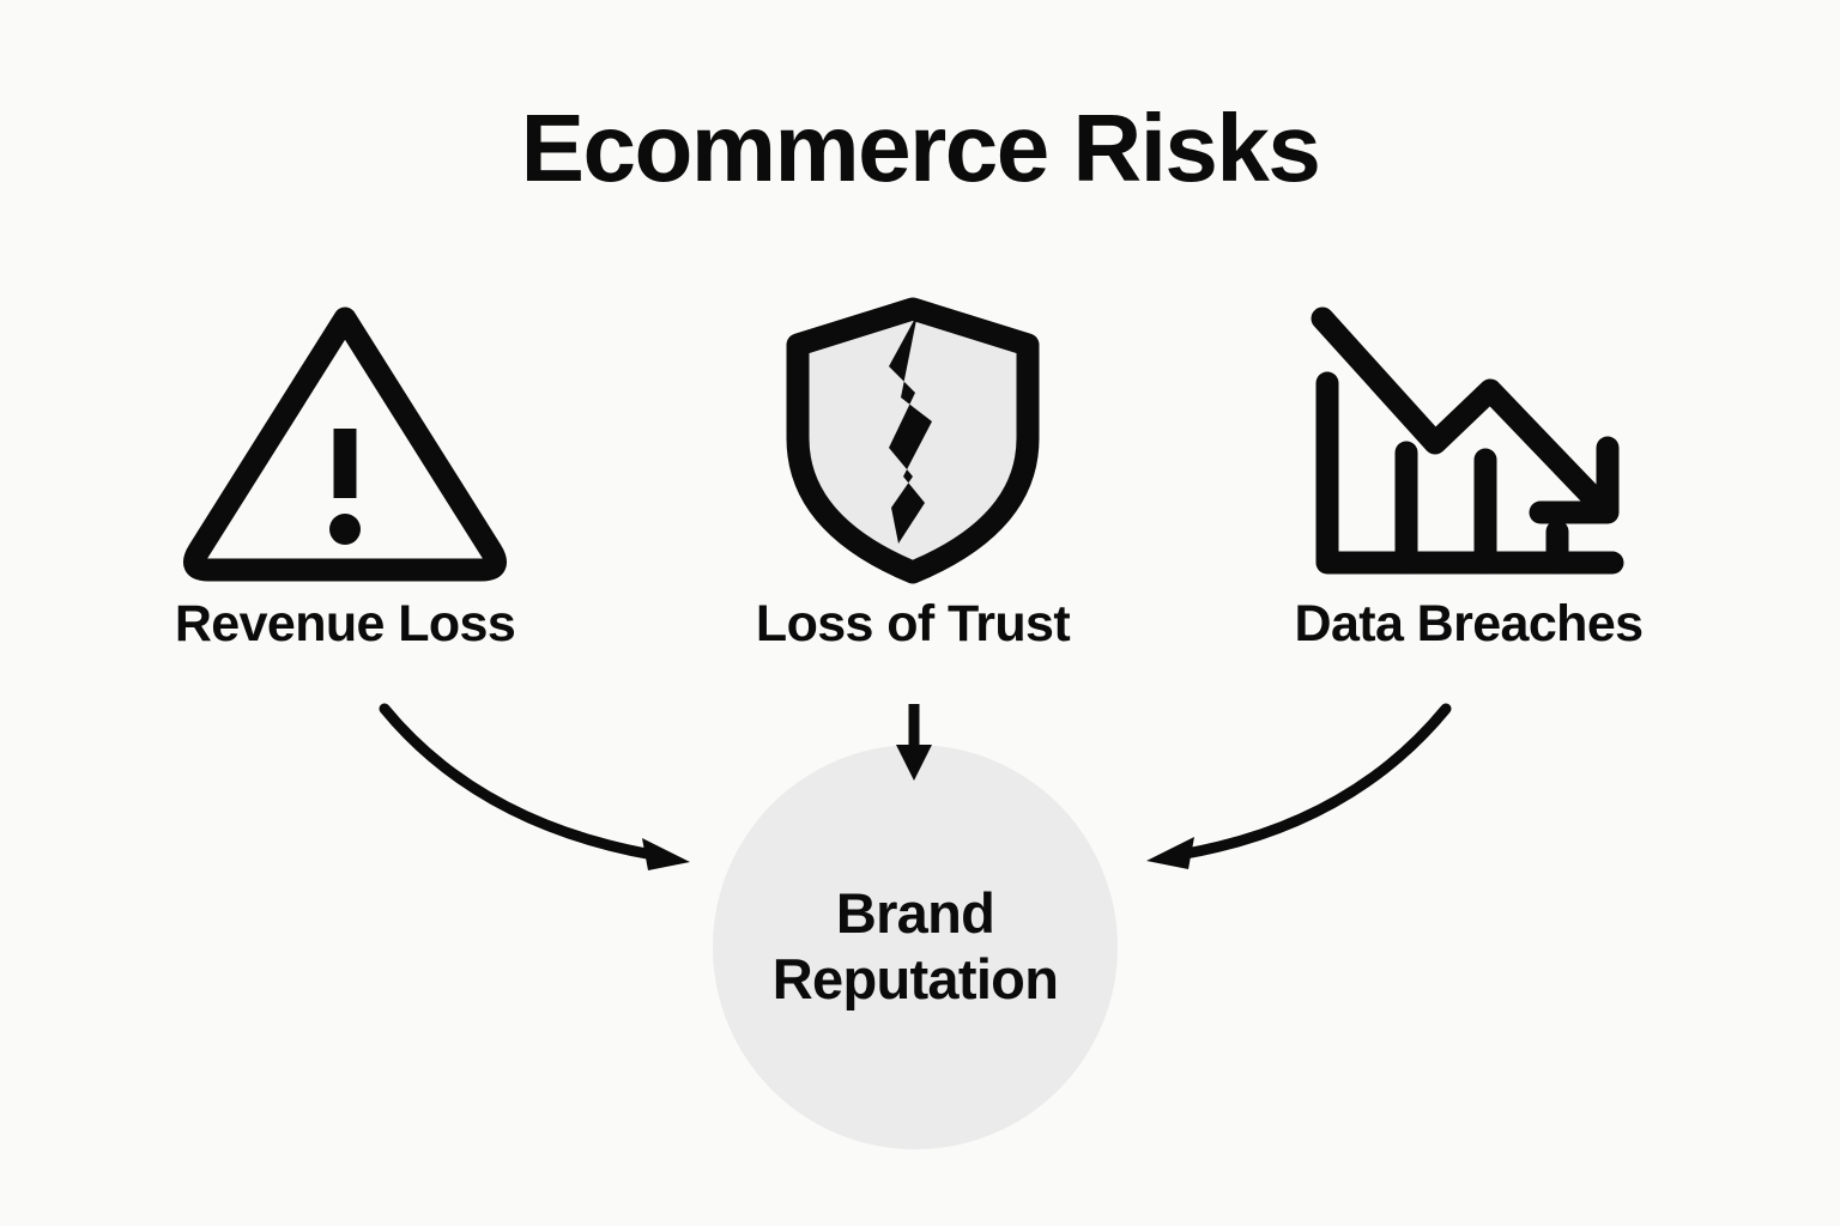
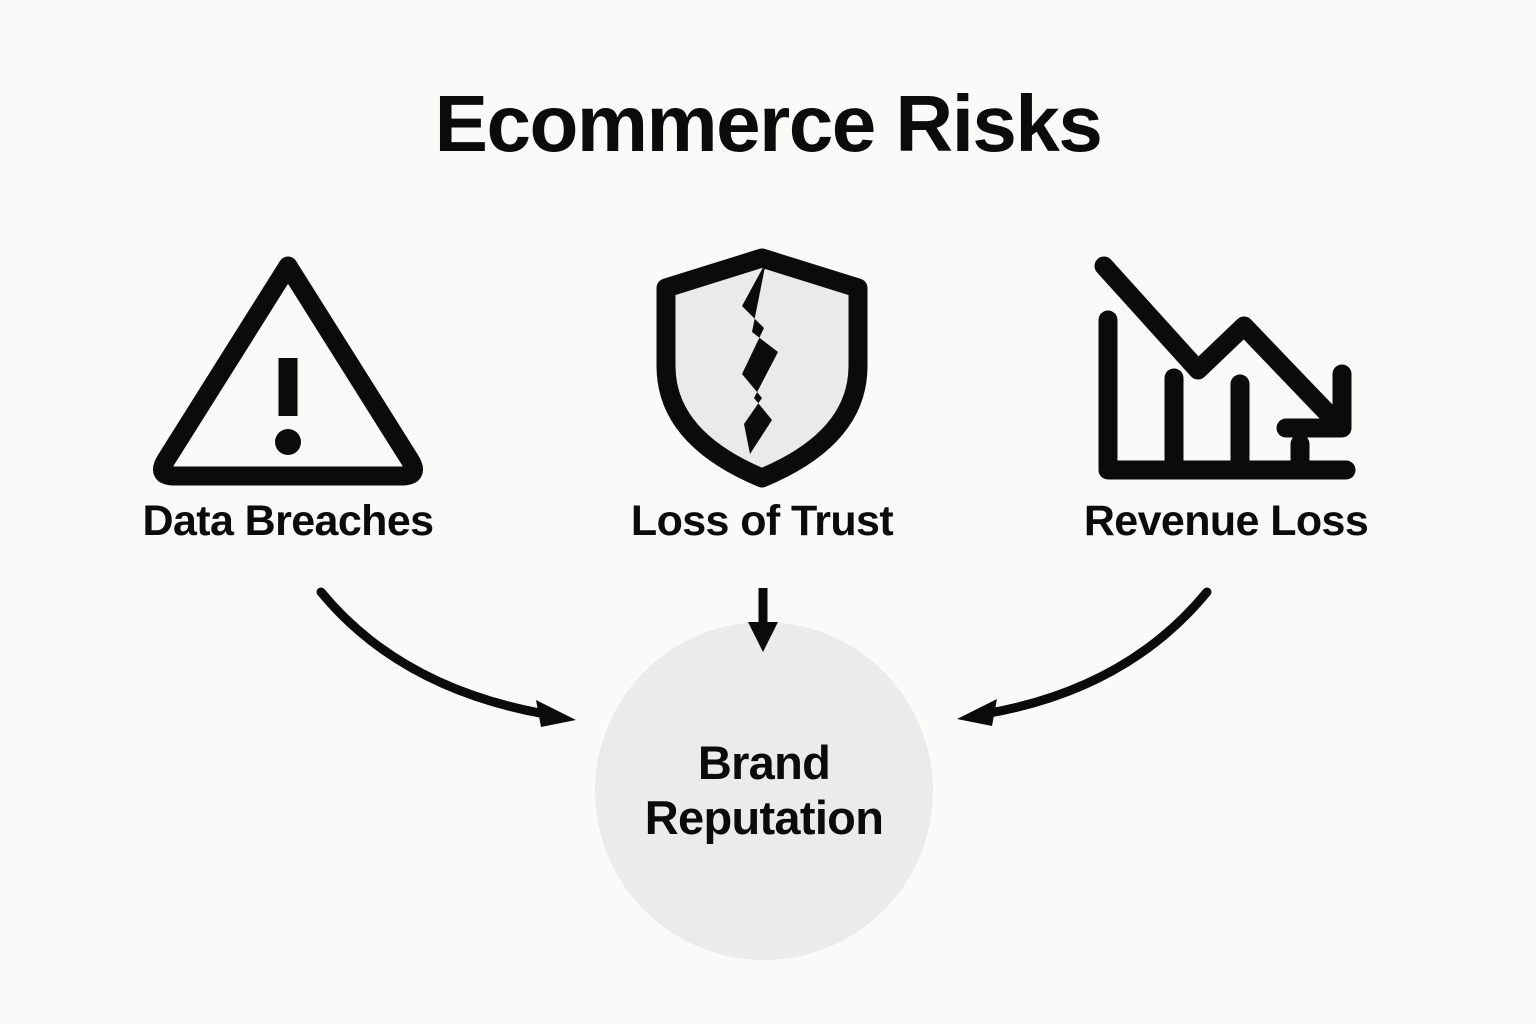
  Ecommerce Risks
- Revenue Loss
+ Data Breaches
  Loss of Trust
- Data Breaches
+ Revenue Loss
  Brand
  Reputation
